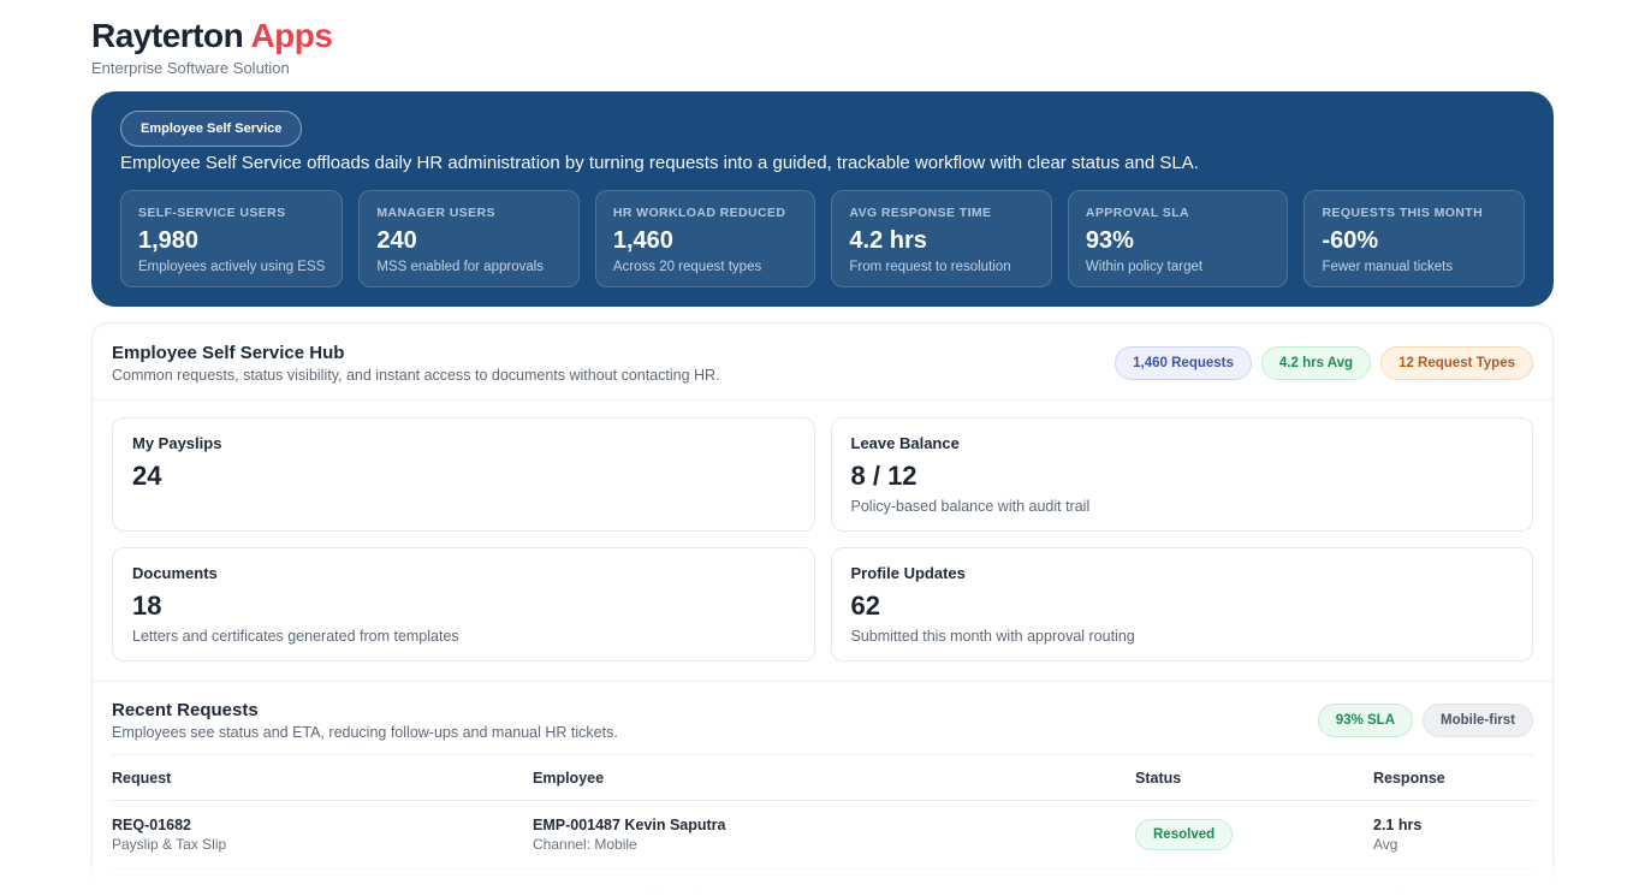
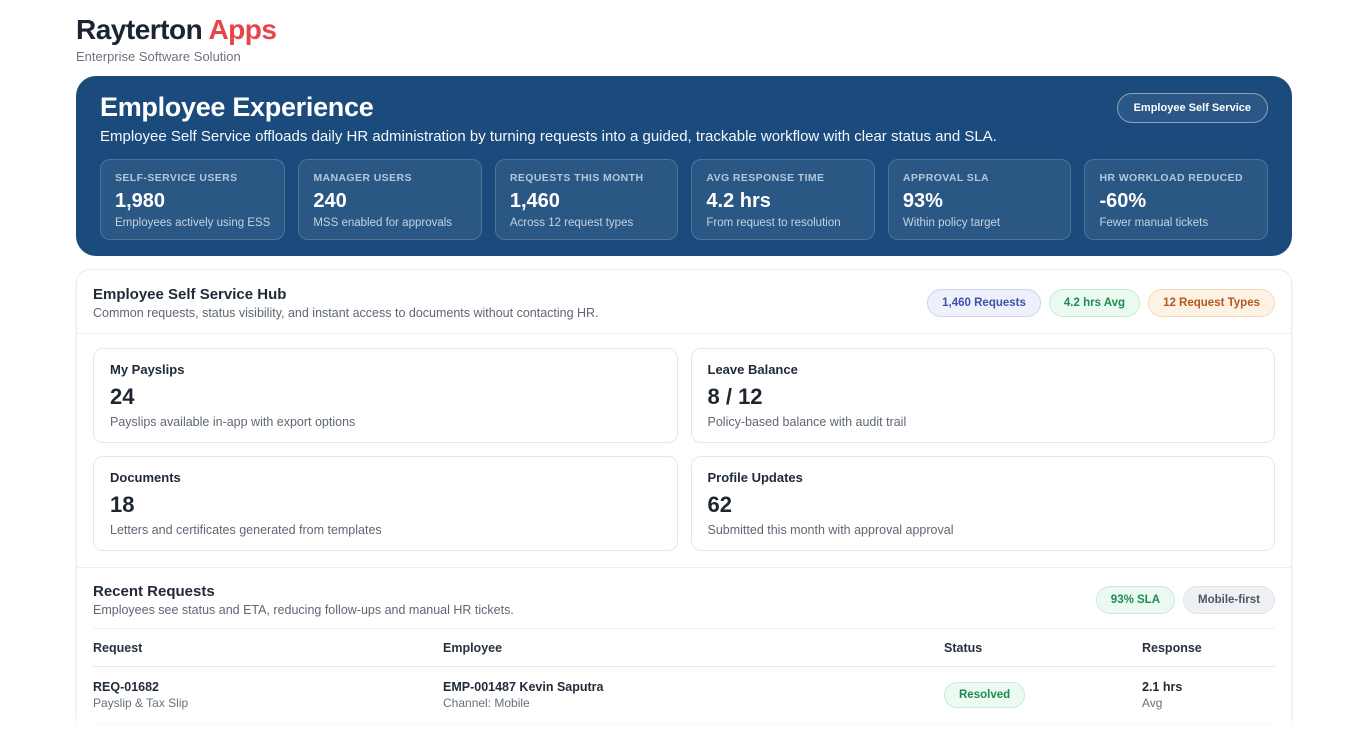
  Rayterton Apps
  Enterprise Software Solution
+ Employee Experience
  Employee Self Service
  Employee Self Service offloads daily HR administration by turning requests into a guided, trackable workflow with clear status and SLA.
  SELF-SERVICE USERS
  1,980
  Employees actively using ESS
  MANAGER USERS
  240
  MSS enabled for approvals
- HR WORKLOAD REDUCED
+ REQUESTS THIS MONTH
  1,460
- Across 20 request types
+ Across 12 request types
  AVG RESPONSE TIME
  4.2 hrs
  From request to resolution
  APPROVAL SLA
  93%
  Within policy target
- REQUESTS THIS MONTH
+ HR WORKLOAD REDUCED
  -60%
  Fewer manual tickets
  Employee Self Service Hub
  Common requests, status visibility, and instant access to documents without contacting HR.
  1,460 Requests
  4.2 hrs Avg
  12 Request Types
  My Payslips
  24
+ Payslips available in-app with export options
  Leave Balance
  8 / 12
  Policy-based balance with audit trail
  Documents
  18
  Letters and certificates generated from templates
  Profile Updates
  62
- Submitted this month with approval routing
+ Submitted this month with approval approval
  Recent Requests
  Employees see status and ETA, reducing follow-ups and manual HR tickets.
  93% SLA
  Mobile-first
  Request
  Employee
  Status
  Response
  REQ-01682
  Payslip & Tax Slip
  EMP-001487 Kevin Saputra
  Channel: Mobile
  Resolved
  2.1 hrs
  Avg
